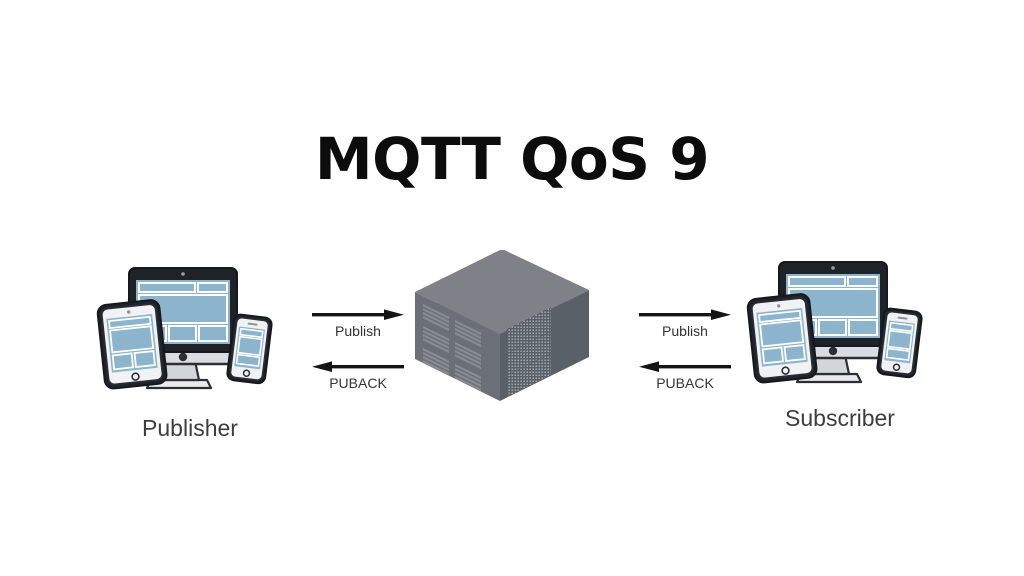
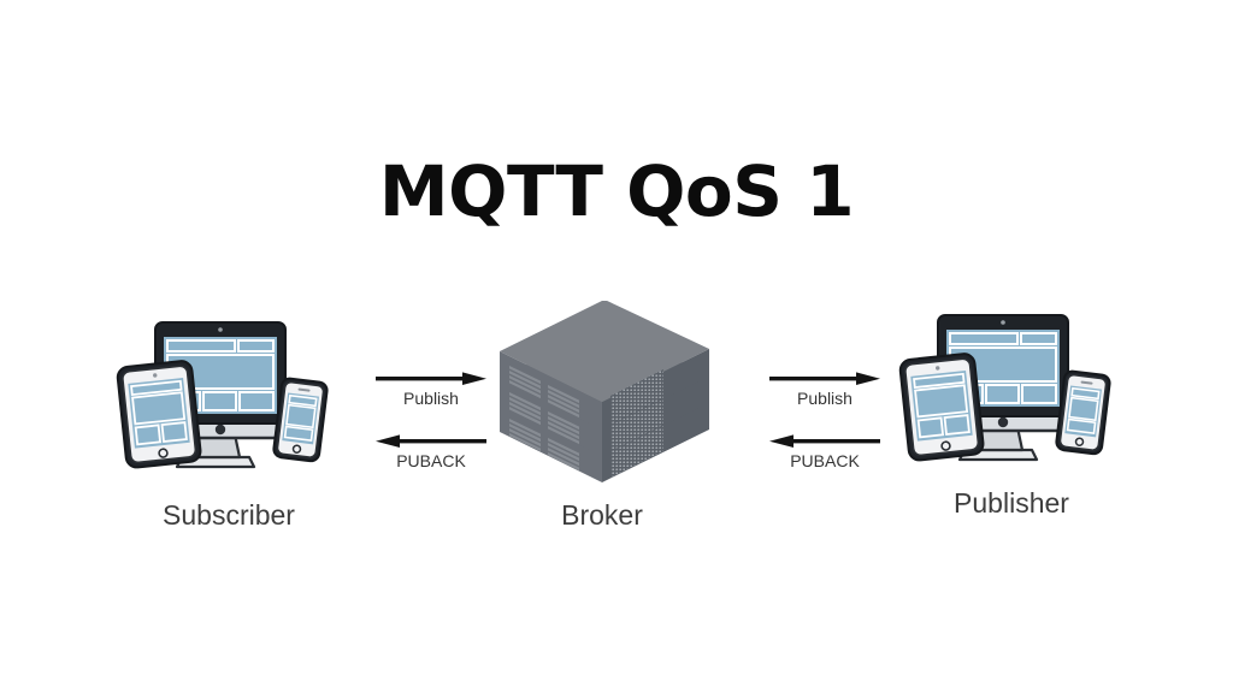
- MQTT QoS 9
+ MQTT QoS 1
  Publish
  PUBACK
  Publish
  PUBACK
- Publisher
+ Subscriber
+ Broker
- Subscriber
+ Publisher
